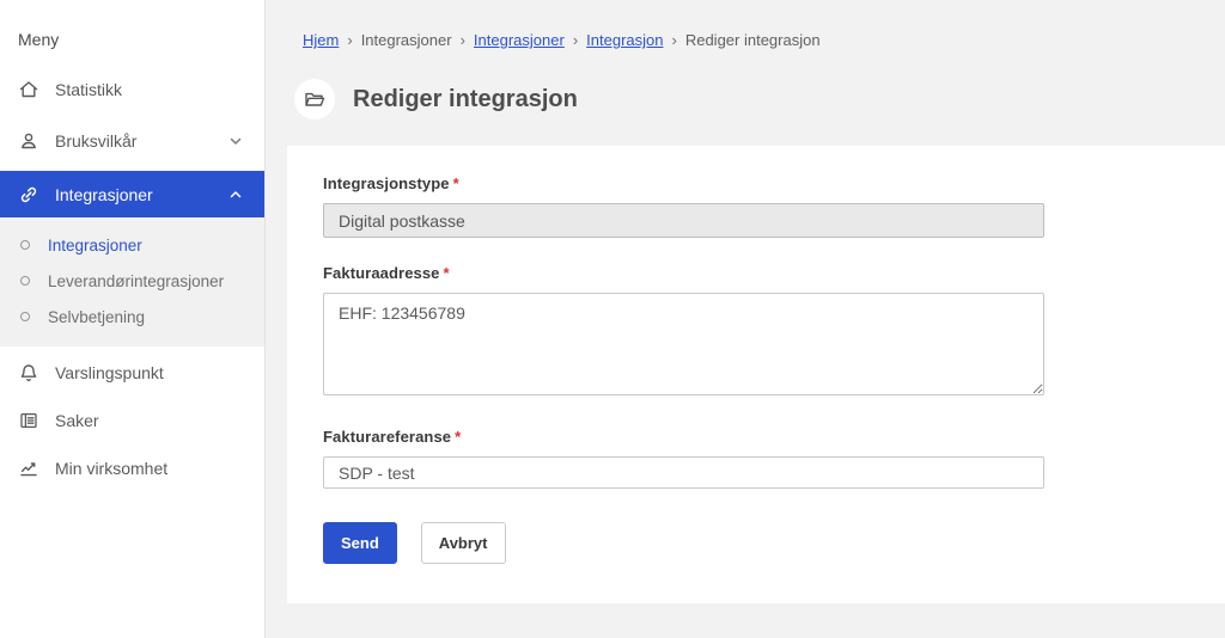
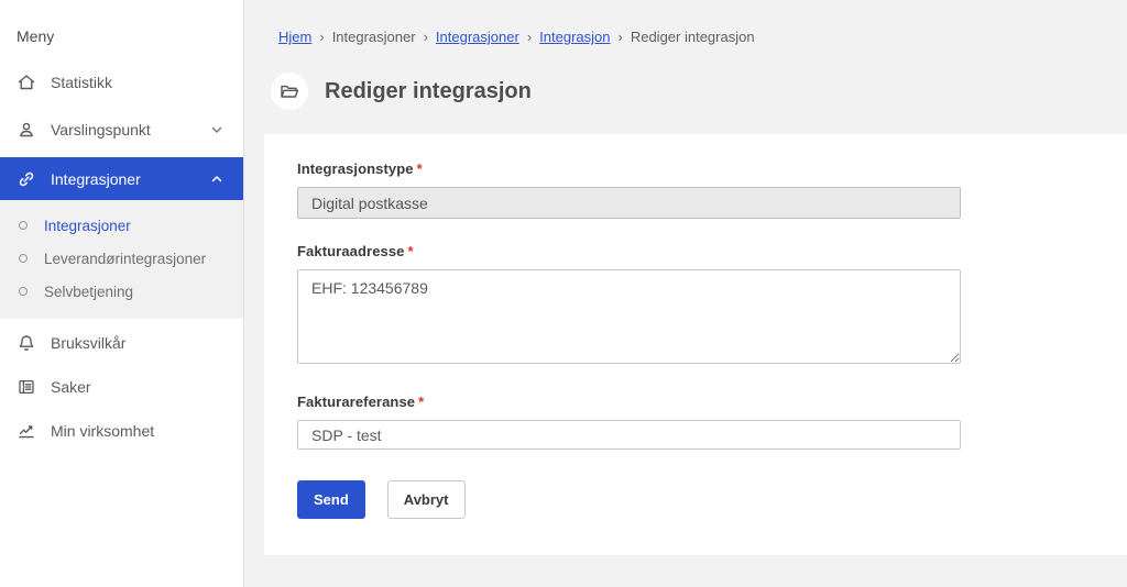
  Meny
  Statistikk
- Bruksvilkår
+ Varslingspunkt
  Integrasjoner
  Integrasjoner
  Leverandørintegrasjoner
  Selvbetjening
- Varslingspunkt
+ Bruksvilkår
  Saker
  Min virksomhet
  Hjem › Integrasjoner › Integrasjoner › Integrasjon › Rediger integrasjon
  Rediger integrasjon
  Integrasjonstype *
  Digital postkasse
  Fakturaadresse *
  EHF: 123456789
  Fakturareferanse *
  SDP - test
  Send
  Avbryt
